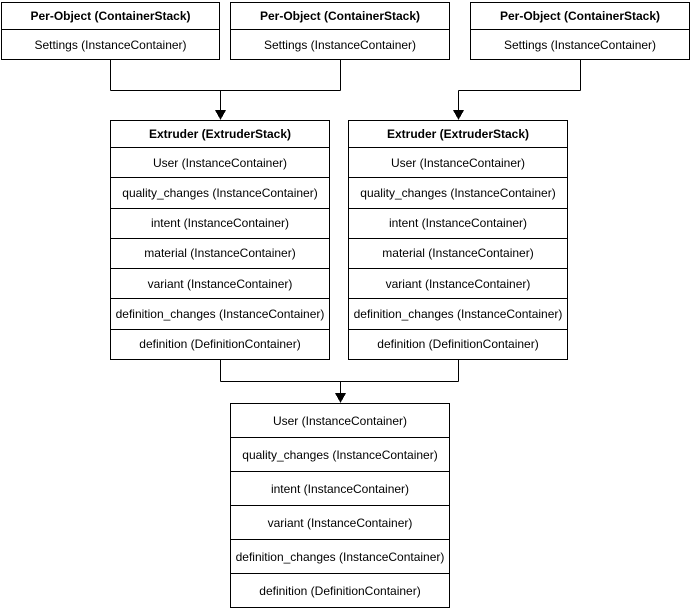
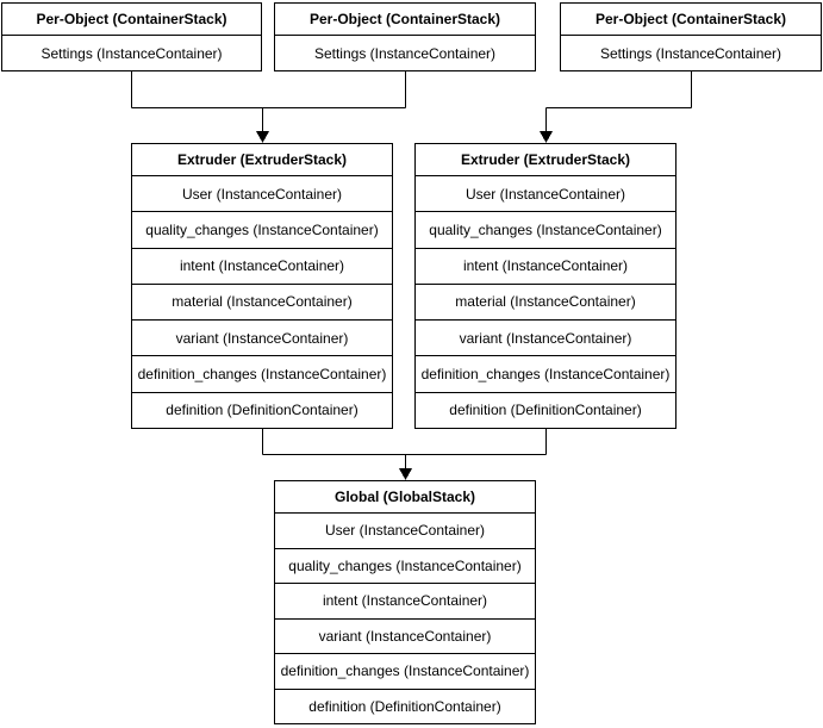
  Per-Object (ContainerStack)
  Settings (InstanceContainer)
  Per-Object (ContainerStack)
  Settings (InstanceContainer)
  Per-Object (ContainerStack)
  Settings (InstanceContainer)
  Extruder (ExtruderStack)
  User (InstanceContainer)
  quality_changes (InstanceContainer)
  intent (InstanceContainer)
  material (InstanceContainer)
  variant (InstanceContainer)
  definition_changes (InstanceContainer)
  definition (DefinitionContainer)
  Extruder (ExtruderStack)
  User (InstanceContainer)
  quality_changes (InstanceContainer)
  intent (InstanceContainer)
  material (InstanceContainer)
  variant (InstanceContainer)
  definition_changes (InstanceContainer)
  definition (DefinitionContainer)
+ Global (GlobalStack)
  User (InstanceContainer)
  quality_changes (InstanceContainer)
  intent (InstanceContainer)
  variant (InstanceContainer)
  definition_changes (InstanceContainer)
  definition (DefinitionContainer)
